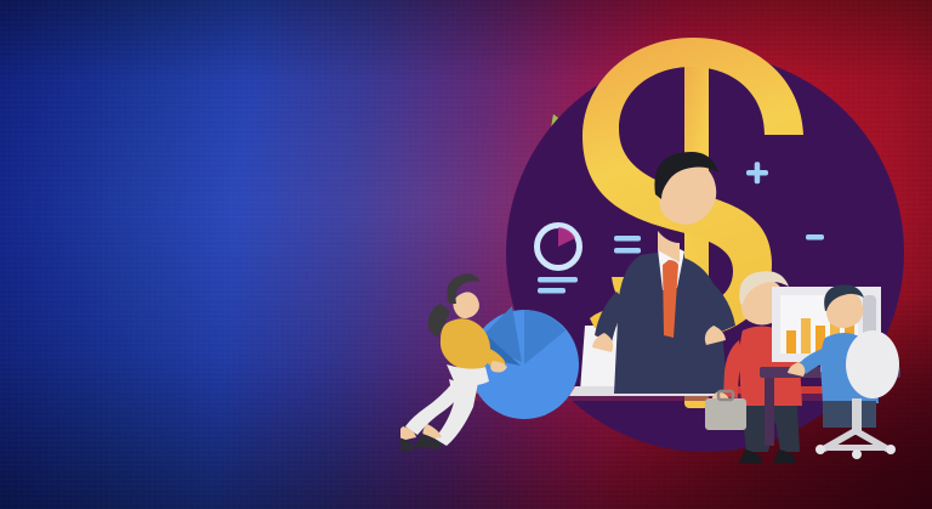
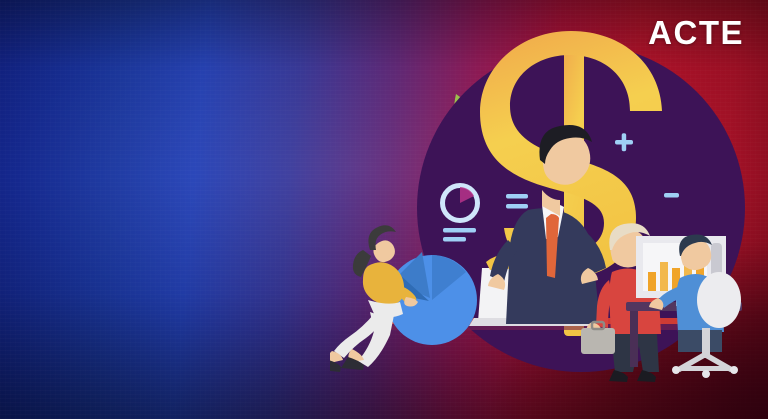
+ ACTE
